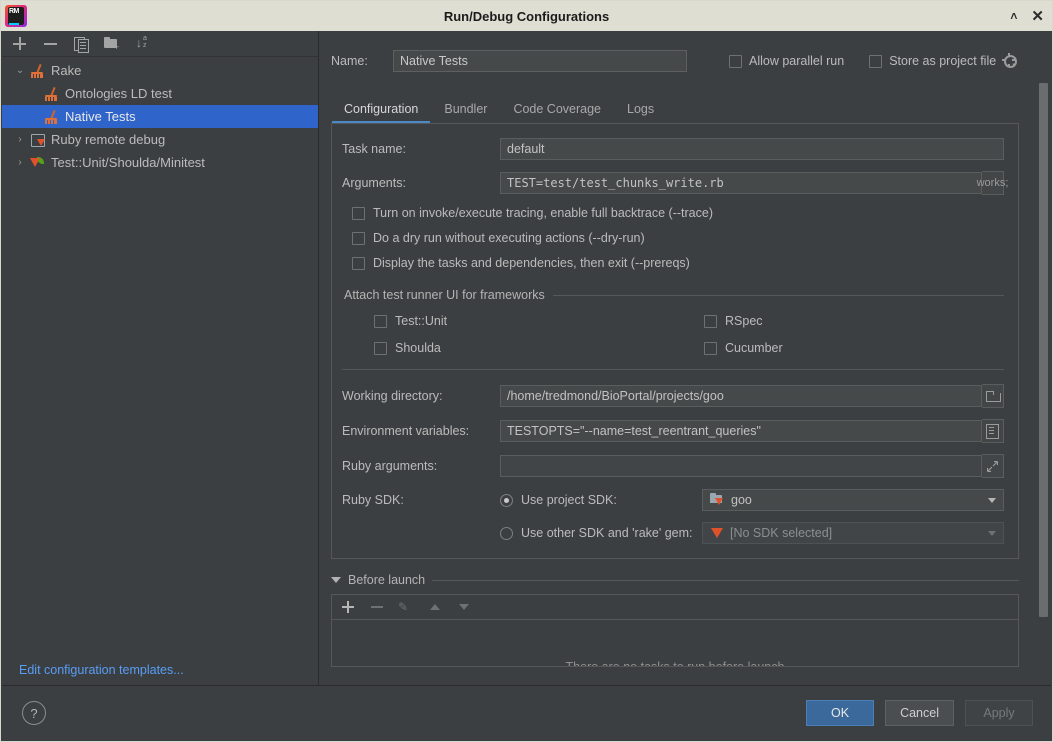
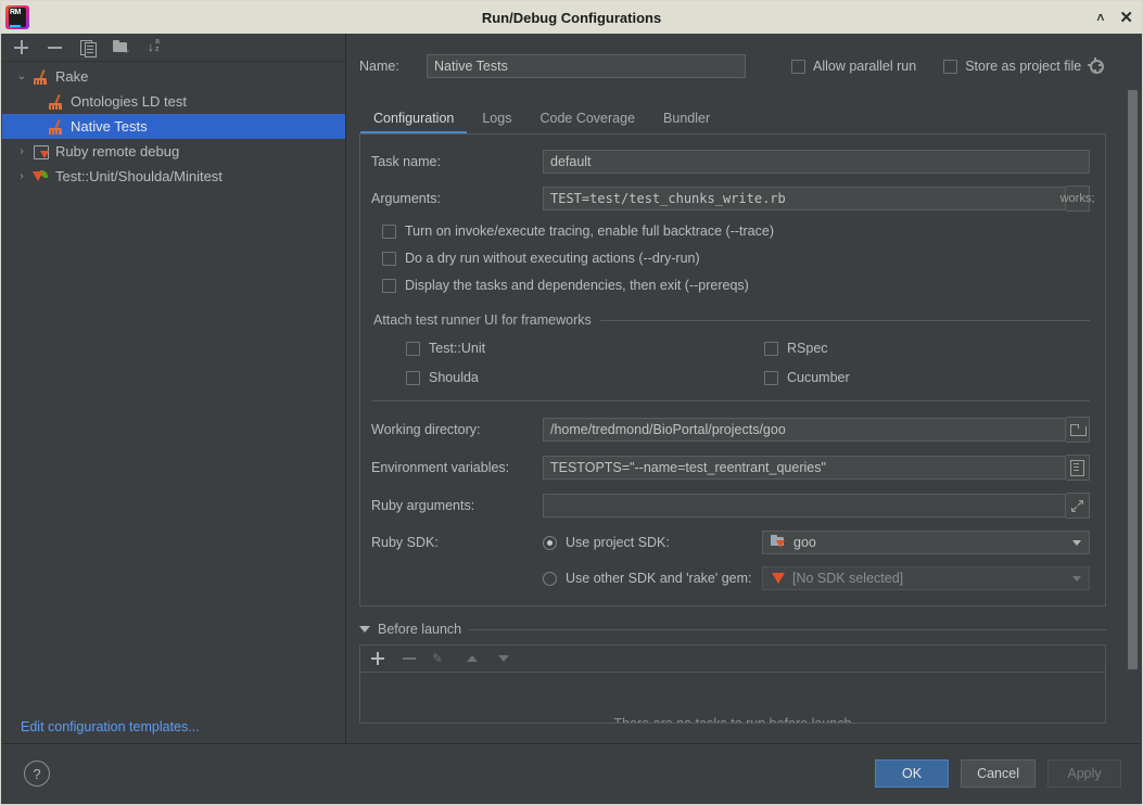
  Run/Debug Configurations
  ˄
  ✕
  +
  ↓
  ⌄
  Rake
  Ontologies LD test
  Native Tests
  ›
  Ruby remote debug
  ›
  Test::Unit/Shoulda/Minitest
  Edit configuration templates...
  Name:
  Native Tests
  Allow parallel run
  Store as project file
  Configuration
- Bundler
+ Logs
  Code Coverage
- Logs
+ Bundler
  Task name:
  default
  Arguments:
  TEST=test/test_chunks_write.rb
  works;
  Turn on invoke/execute tracing, enable full backtrace (--trace)
  Do a dry run without executing actions (--dry-run)
  Display the tasks and dependencies, then exit (--prereqs)
  Attach test runner UI for frameworks
  Test::Unit
  RSpec
  Shoulda
  Cucumber
  Working directory:
  /home/tredmond/BioPortal/projects/goo
  Environment variables:
  TESTOPTS="--name=test_reentrant_queries"
  Ruby arguments:
  Ruby SDK:
  Use project SDK:
  goo
  Use other SDK and 'rake' gem:
  [No SDK selected]
  Before launch
  ✎
  ?
  OK
  Cancel
  Apply
